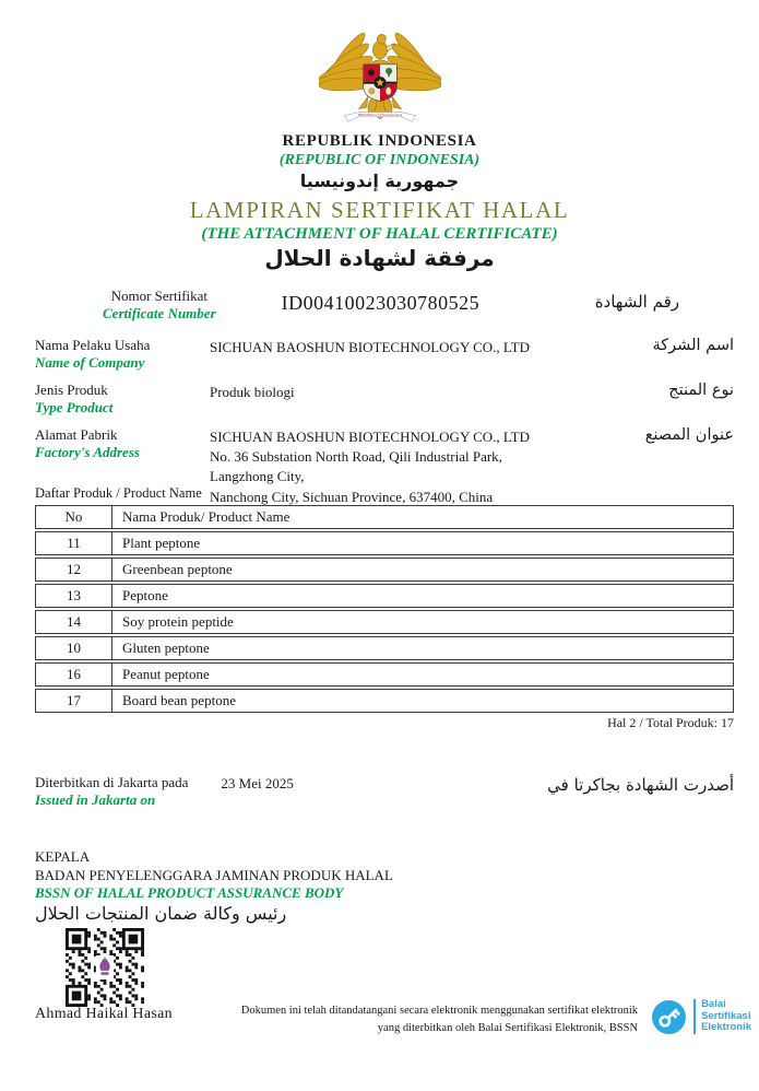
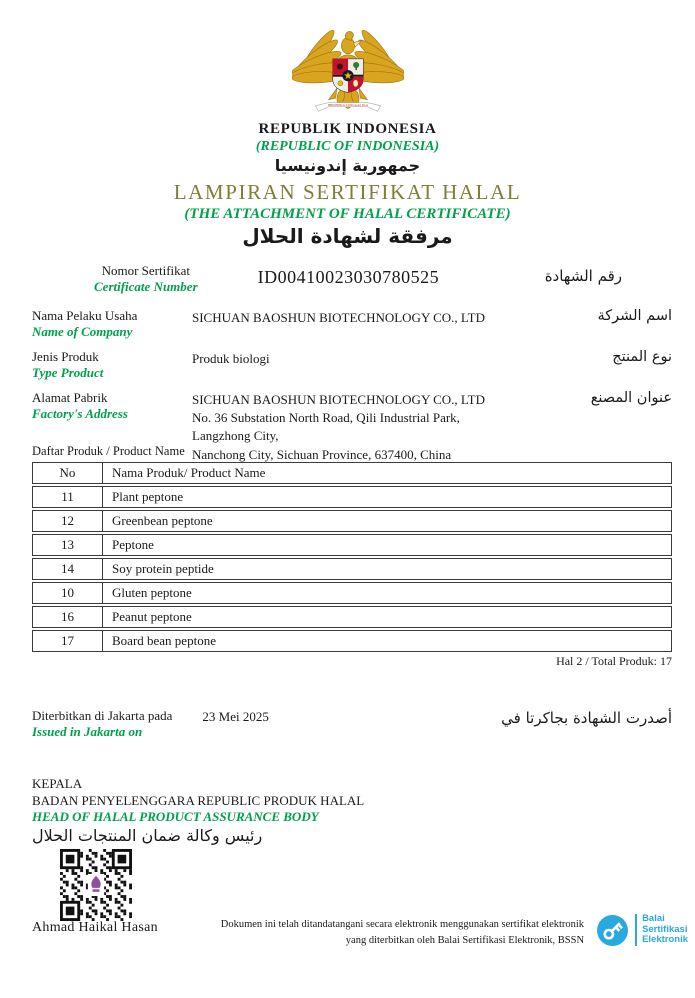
  REPUBLIK INDONESIA
  (REPUBLIC OF INDONESIA)
  جمهورية إندونيسيا
  LAMPIRAN SERTIFIKAT HALAL
  (THE ATTACHMENT OF HALAL CERTIFICATE)
  مرفقة لشهادة الحلال
  Nomor Sertifikat
  Certificate Number
  ID00410023030780525
  رقم الشهادة
  Nama Pelaku Usaha
  Name of Company
  SICHUAN BAOSHUN BIOTECHNOLOGY CO., LTD
  اسم الشركة
  Jenis Produk
  Type Product
  Produk biologi
  نوع المنتج
  Alamat Pabrik
  Factory's Address
  SICHUAN BAOSHUN BIOTECHNOLOGY CO., LTD
  No. 36 Substation North Road, Qili Industrial Park, Langzhong City,
  Nanchong City, Sichuan Province, 637400, China
  عنوان المصنع
  Daftar Produk / Product Name
  No
  Nama Produk/ Product Name
  11
  Plant peptone
  12
  Greenbean peptone
  13
  Peptone
  14
  Soy protein peptide
  10
  Gluten peptone
  16
  Peanut peptone
  17
  Board bean peptone
  Hal 2 / Total Produk: 17
  Diterbitkan di Jakarta pada
  Issued in Jakarta on
  23 Mei 2025
  أصدرت الشهادة بجاكرتا في
  KEPALA
- BADAN PENYELENGGARA JAMINAN PRODUK HALAL
+ BADAN PENYELENGGARA REPUBLIC PRODUK HALAL
- BSSN OF HALAL PRODUCT ASSURANCE BODY
+ HEAD OF HALAL PRODUCT ASSURANCE BODY
  رئيس وكالة ضمان المنتجات الحلال
  Ahmad Haikal Hasan
  Dokumen ini telah ditandatangani secara elektronik menggunakan sertifikat elektronik
  yang diterbitkan oleh Balai Sertifikasi Elektronik, BSSN
  Balai
  Sertifikasi
  Elektronik
